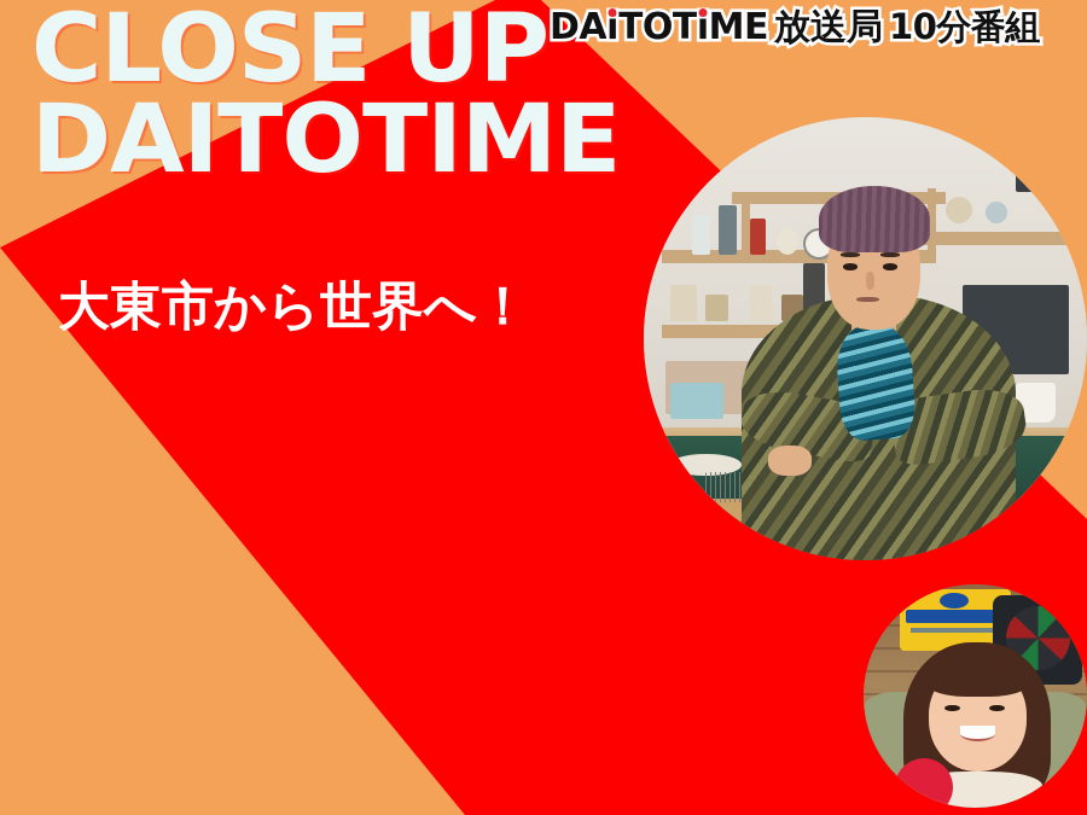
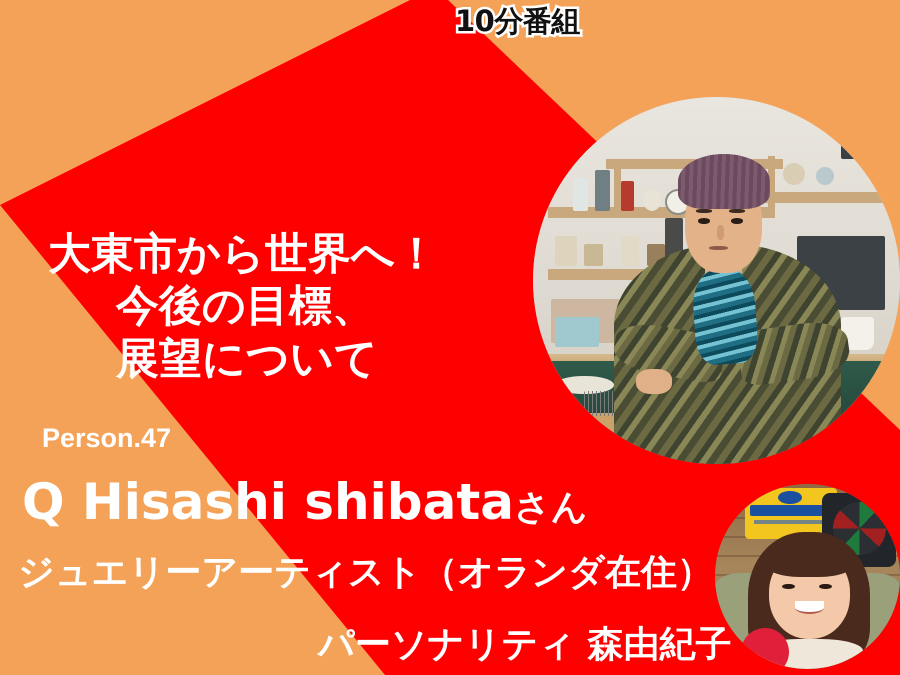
- DAiTOTiME
- 放送局
  10分番組
- CLOSE UP
- DAITOTIME
  大東市から世界へ！
+ 今後の目標、
+ 展望について
+ Person.47
+ Q Hisashi shibataさん
+ ジュエリーアーティスト（オランダ在住）
+ パーソナリティ 森由紀子
